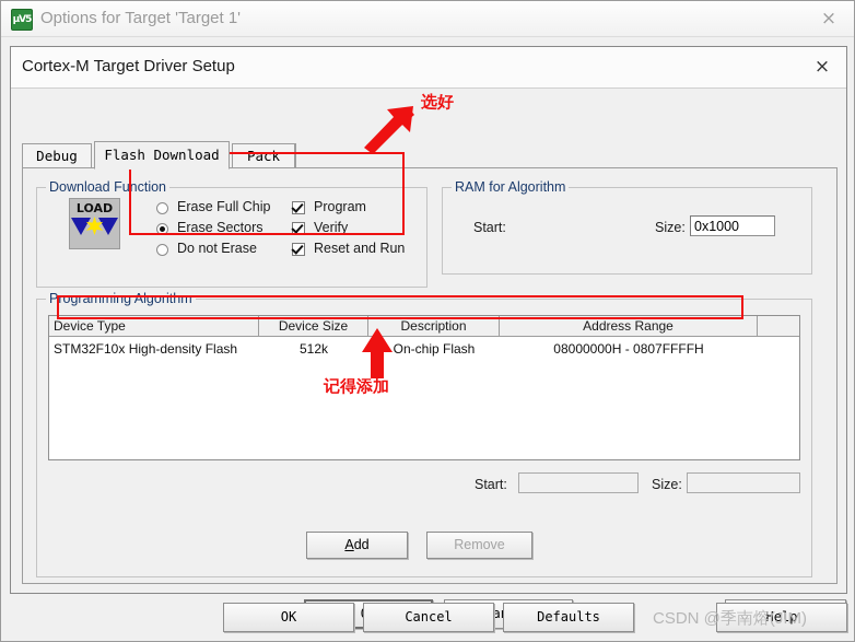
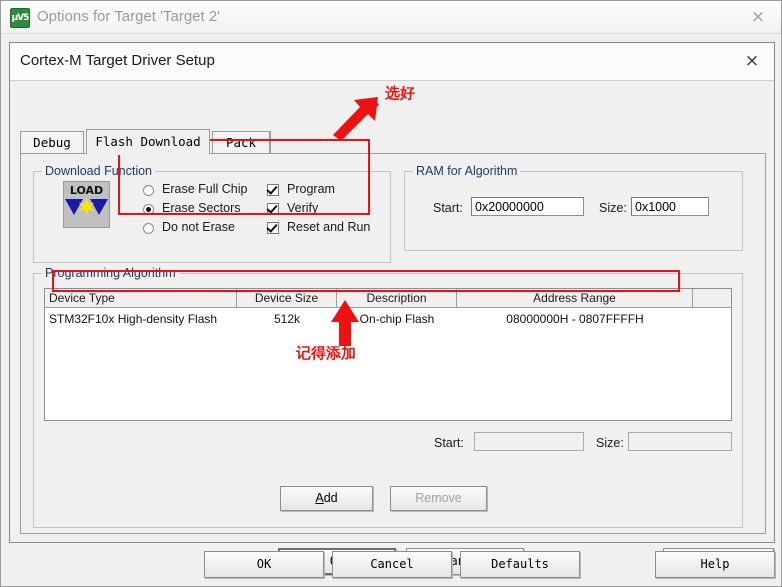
  µV5
- Options for Target 'Target 1'
+ Options for Target 'Target 2'
  ×
  Cortex-M Target Driver Setup
  ×
  Debug
  Flash Download
  Pack
  Download Function
  LOAD
  Erase Full Chip
  Erase Sectors
  Do not Erase
  Program
  Verify
  Reset and Run
  RAM for Algorithm
  Start:
+ 0x20000000
  Size:
  0x1000
  Programming Algorithm
  Device Type
  Device Size
  Description
  Address Range
  STM32F10x High-density Flash
  512k
  On-chip Flash
  08000000H - 0807FFFFH
  Start:
  Size:
  Add
  Remove
  OK
  Cancel
  Defaults
  Help
- CSDN @季南熔(JIM)
  选好
  记得添加
